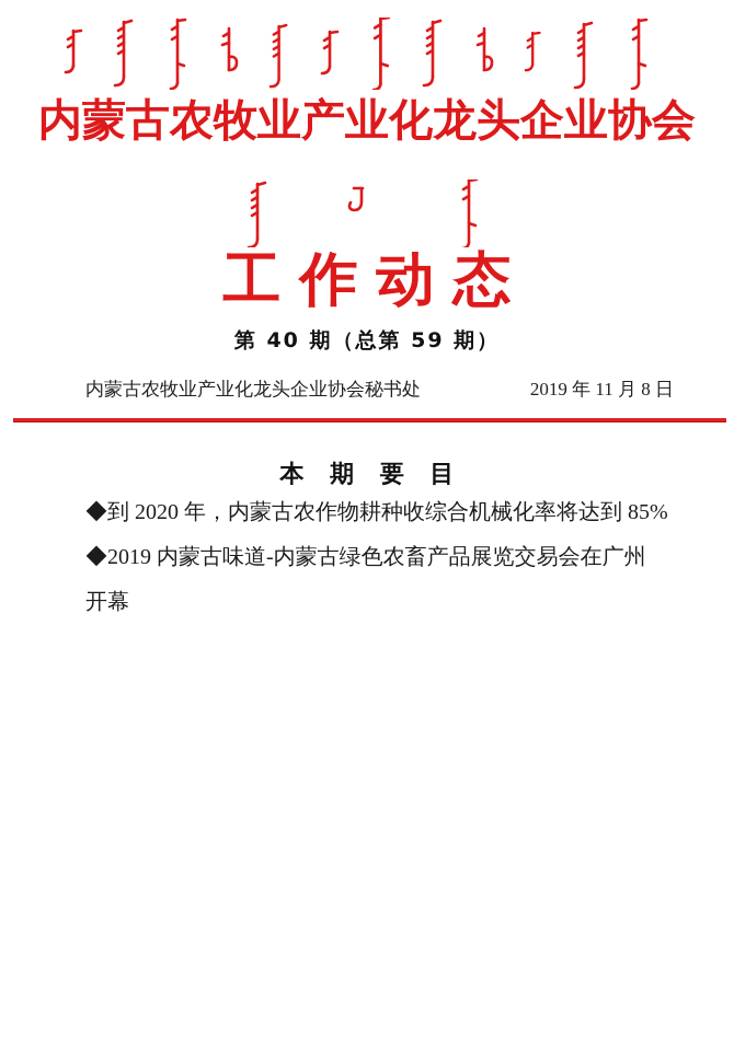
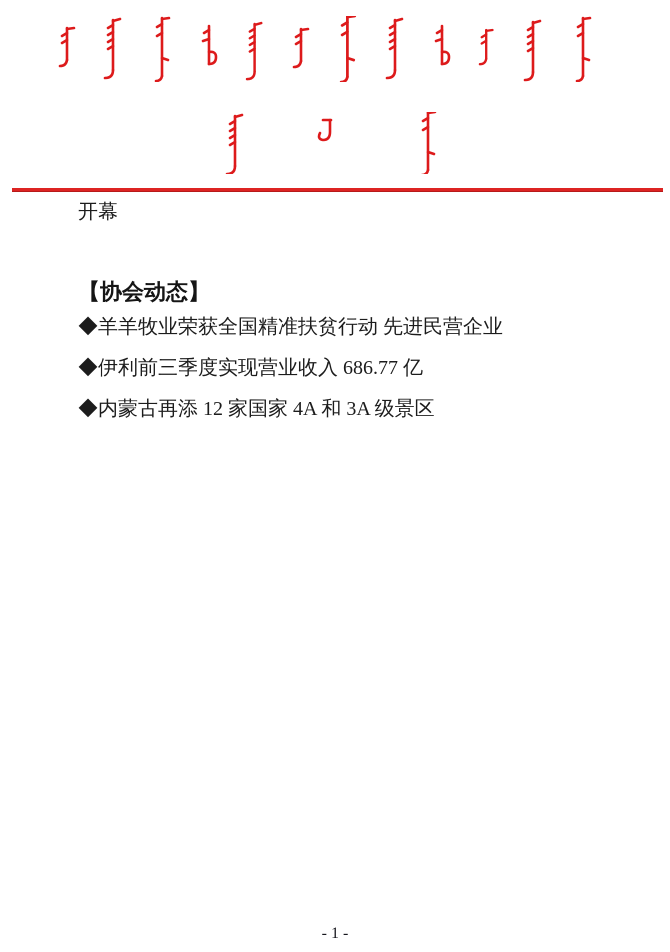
- 内蒙古农牧业产业化龙头企业协会
- 工作动态
- 第 40 期（总第 59 期）
- 内蒙古农牧业产业化龙头企业协会秘书处
- 2019 年 11 月 8 日
- 本 期 要 目
- ◆到 2020 年，内蒙古农作物耕种收综合机械化率将达到 85%
- ◆2019 内蒙古味道-内蒙古绿色农畜产品展览交易会在广州
  开幕
+ 【协会动态】
+ ◆羊羊牧业荣获全国精准扶贫行动 先进民营企业
+ ◆伊利前三季度实现营业收入 686.77 亿
+ ◆内蒙古再添 12 家国家 4A 和 3A 级景区
+ - 1 -
